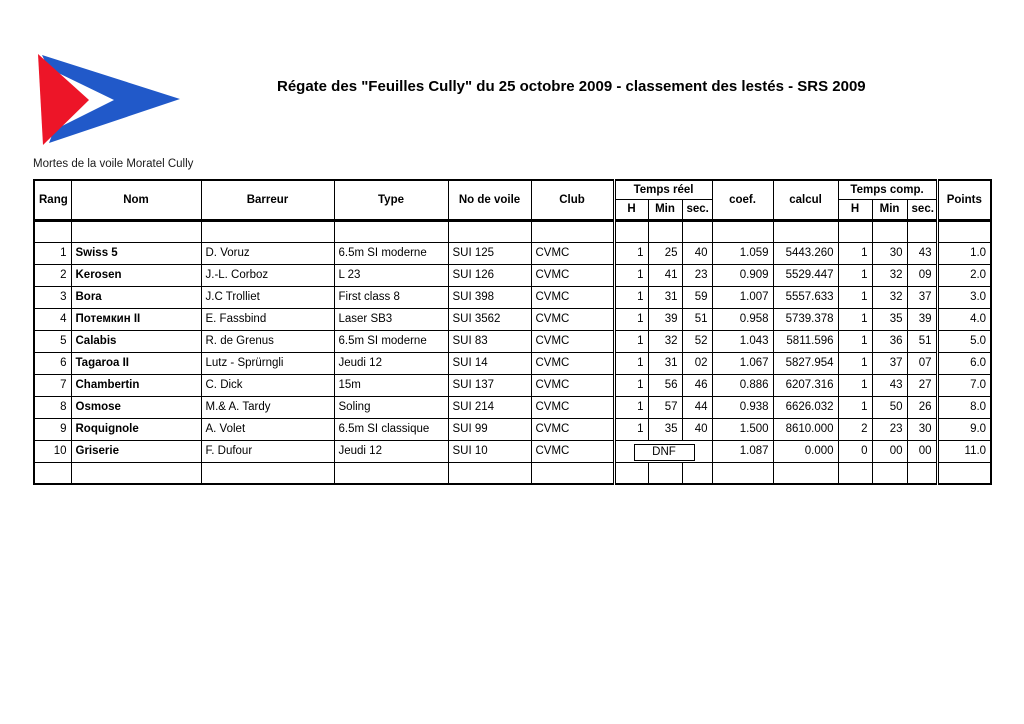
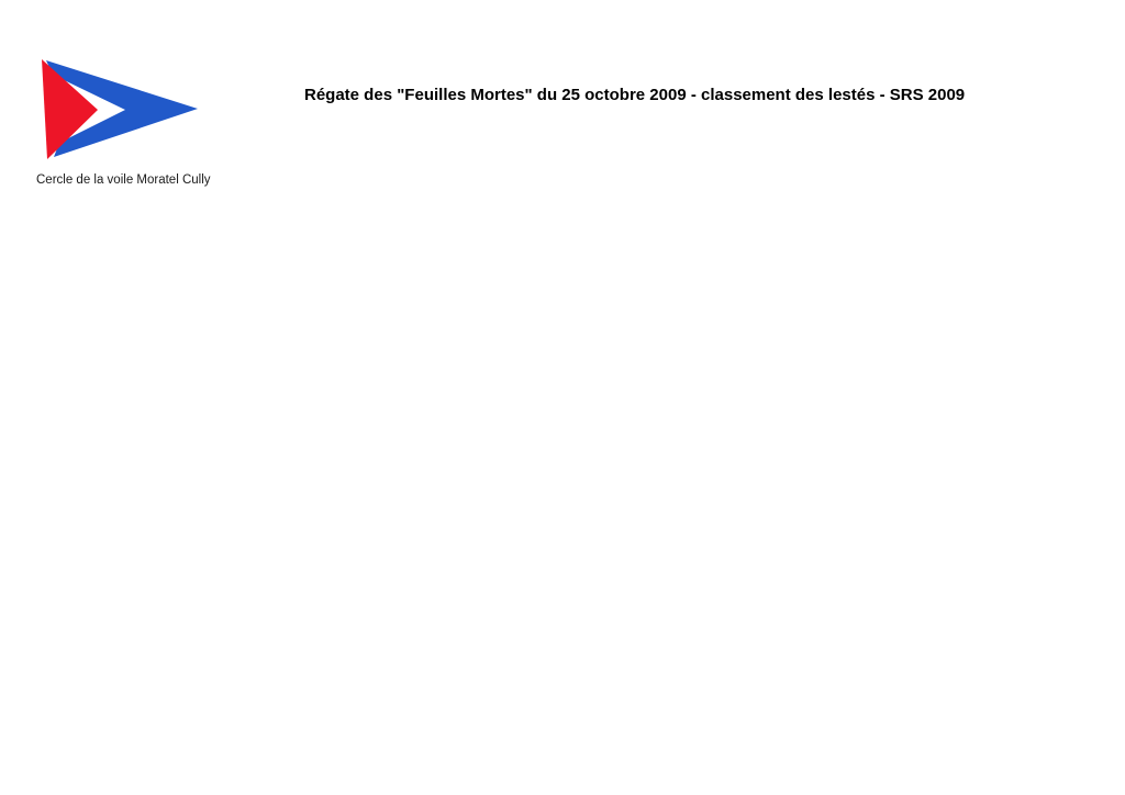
- Mortes de la voile Moratel Cully
+ Cercle de la voile Moratel Cully
- Régate des "Feuilles Cully" du 25 octobre 2009 - classement des lestés - SRS 2009
+ Régate des "Feuilles Mortes" du 25 octobre 2009 - classement des lestés - SRS 2009
- Rang	Nom	Barreur	Type	No de voile	Club	Temps réel	coef.	calcul	Temps comp.	Points
- H	Min	sec.	H	Min	sec.
- 1	Swiss 5	D. Voruz	6.5m SI moderne	SUI 125	CVMC	1	25	40	1.059	5443.260	1	30	43	1.0
- 2	Kerosen	J.-L. Corboz	L 23	SUI 126	CVMC	1	41	23	0.909	5529.447	1	32	09	2.0
- 3	Bora	J.C Trolliet	First class 8	SUI 398	CVMC	1	31	59	1.007	5557.633	1	32	37	3.0
- 4	Потемкин II	E. Fassbind	Laser SB3	SUI 3562	CVMC	1	39	51	0.958	5739.378	1	35	39	4.0
- 5	Calabis	R. de Grenus	6.5m SI moderne	SUI 83	CVMC	1	32	52	1.043	5811.596	1	36	51	5.0
- 6	Tagaroa II	Lutz - Sprürngli	Jeudi 12	SUI 14	CVMC	1	31	02	1.067	5827.954	1	37	07	6.0
- 7	Chambertin	C. Dick	15m	SUI 137	CVMC	1	56	46	0.886	6207.316	1	43	27	7.0
- 8	Osmose	M.& A. Tardy	Soling	SUI 214	CVMC	1	57	44	0.938	6626.032	1	50	26	8.0
- 9	Roquignole	A. Volet	6.5m SI classique	SUI 99	CVMC	1	35	40	1.500	8610.000	2	23	30	9.0
- 10	Griserie	F. Dufour	Jeudi 12	SUI 10	CVMC	DNF	1.087	0.000	0	00	00	11.0
